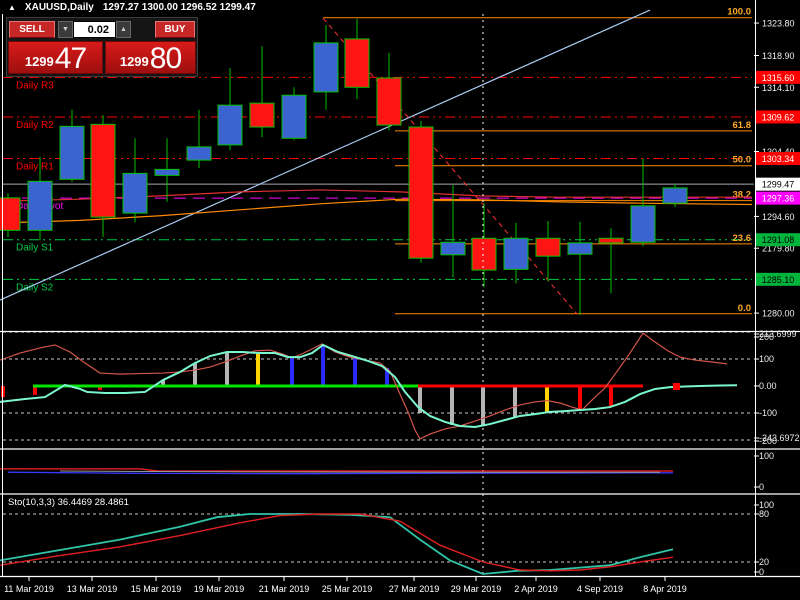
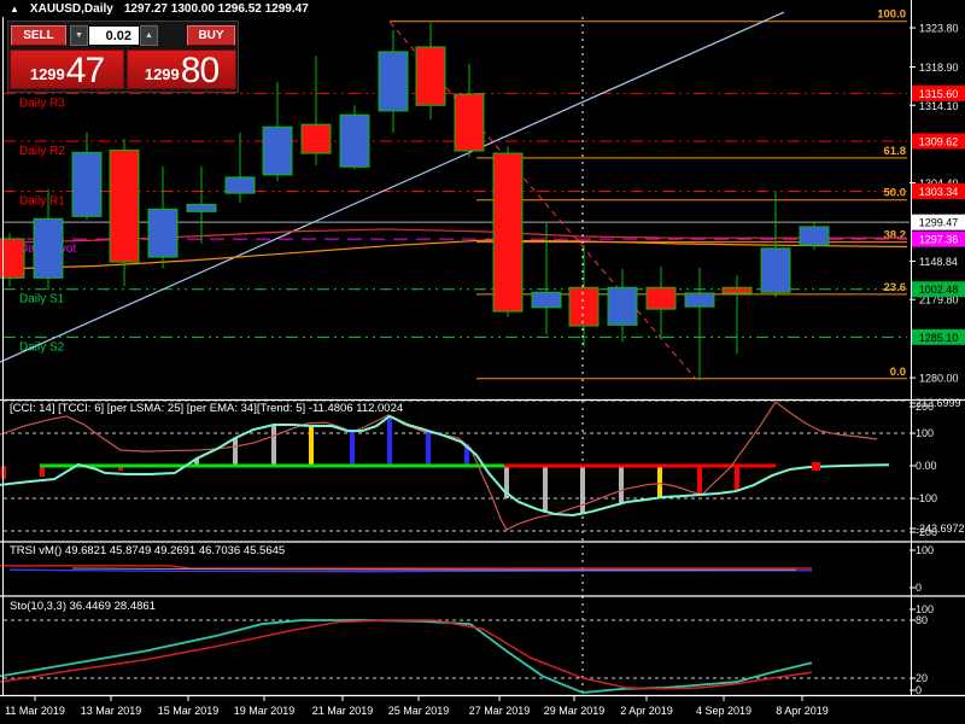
  Daily R3
  Daily R2
  Daily R1
  Daily S1
  Dily S2
  100.0
  61.8
  50.0
  38.2
  23.6
  0.0
  1323.80
  1318.90
  1314.10
  1304.40
- 1294.60
+ 1148.84
  2179.80
  1280.00
  1315.60
  1309.62
  1303.34
  1299.47
  1297.36
- 1291.08
+ 1002.48
  1285.10
  213.6999
  200
  100
  0.00
  -100
  -243.6972
  -200
  100
  0
  100
  80
  20
  0
  11 Mar 2019
  13 Mar 2019
  15 Mar 2019
  19 Mar 2019
  21 Mar 2019
  25 Mar 2019
  27 Mar 2019
  29 Mar 2019
  2 Apr 2019
  4 Sep 2019
  8 Apr 2019
  ▲
  XAUUSD,Daily
  1297.27 1300.00 1296.52 1299.47
  SELL
  0.02
  BUY
  1299
  47
  1299
  80
+ [CCI: 14] [TCCI: 6] [per LSMA: 25] [per EMA: 34][Trend: 5] -11.4806 112.0024
+ TRSI vM() 49.6821 45.8749 49.2691 46.7036 45.5645
  Sto(10,3,3) 36.4469 28.4861
